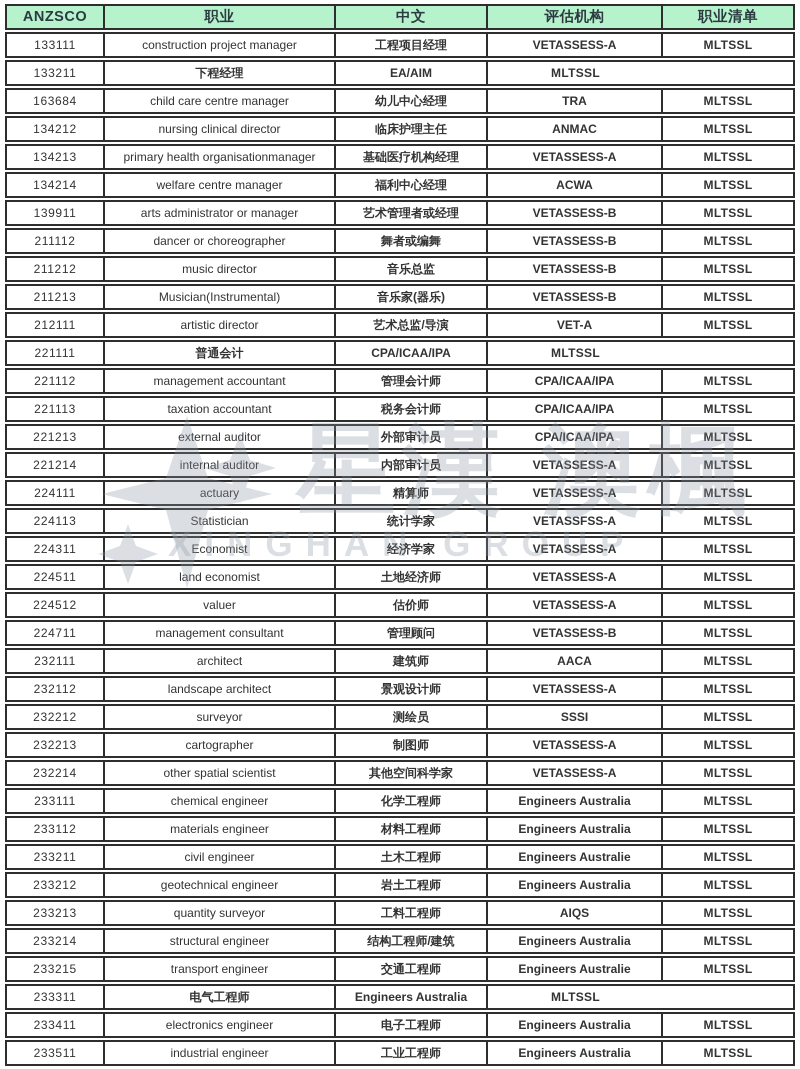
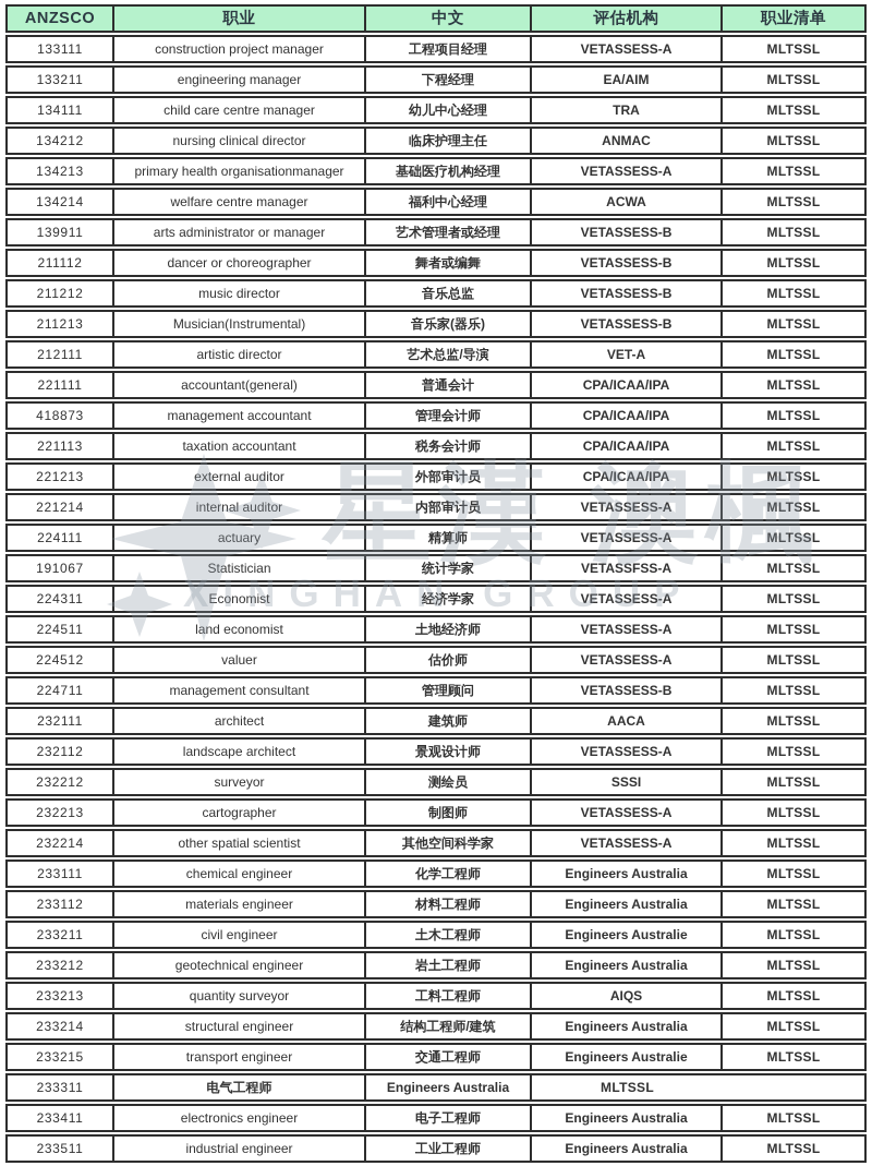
  ANZSCO
  职业
  中文
  评估机构
  职业清单
  133111
  construction project manager
  工程项目经理
  VETASSESS-A
  MLTSSL
  133211
+ engineering manager
  下程经理
  EA/AIM
  MLTSSL
- 163684
+ 134111
  child care centre manager
  幼儿中心经理
  TRA
  MLTSSL
  134212
  nursing clinical director
  临床护理主任
  ANMAC
  MLTSSL
  134213
  primary health organisationmanager
  基础医疗机构经理
  VETASSESS-A
  MLTSSL
  134214
  welfare centre manager
  福利中心经理
  ACWA
  MLTSSL
  139911
  arts administrator or manager
  艺术管理者或经理
  VETASSESS-B
  MLTSSL
  211112
  dancer or choreographer
  舞者或编舞
  VETASSESS-B
  MLTSSL
  211212
  music director
  音乐总监
  VETASSESS-B
  MLTSSL
  211213
  Musician(Instrumental)
  音乐家(器乐)
  VETASSESS-B
  MLTSSL
  212111
  artistic director
  艺术总监/导演
  VET-A
  MLTSSL
  221111
+ accountant(general)
  普通会计
  CPA/ICAA/IPA
  MLTSSL
- 221112
+ 418873
  management accountant
  管理会计师
  CPA/ICAA/IPA
  MLTSSL
  221113
  taxation accountant
  税务会计师
  CPA/ICAA/IPA
  MLTSSL
  221213
  external auditor
  外部审计员
  CPA/ICAA/IPA
  MLTSSL
  221214
  internal auditor
  内部审计员
  VETASSESS-A
  MLTSSL
  224111
  actuary
  精算师
  VETASSESS-A
  MLTSSL
- 224113
+ 191067
  Statistician
  统计学家
  VETASSFSS-A
  MLTSSL
  224311
  Economist
  经济学家
  VETASSESS-A
  MLTSSL
  224511
  land economist
  土地经济师
  VETASSESS-A
  MLTSSL
  224512
  valuer
  估价师
  VETASSESS-A
  MLTSSL
  224711
  management consultant
  管理顾问
  VETASSESS-B
  MLTSSL
  232111
  architect
  建筑师
  AACA
  MLTSSL
  232112
  landscape architect
  景观设计师
  VETASSESS-A
  MLTSSL
  232212
  surveyor
  测绘员
  SSSI
  MLTSSL
  232213
  cartographer
  制图师
  VETASSESS-A
  MLTSSL
  232214
  other spatial scientist
  其他空间科学家
  VETASSESS-A
  MLTSSL
  233111
  chemical engineer
  化学工程师
  Engineers Australia
  MLTSSL
  233112
  materials engineer
  材料工程师
  Engineers Australia
  MLTSSL
  233211
  civil engineer
  土木工程师
  Engineers Australie
  MLTSSL
  233212
  geotechnical engineer
  岩土工程师
  Engineers Australia
  MLTSSL
  233213
  quantity surveyor
  工料工程师
  AIQS
  MLTSSL
  233214
  structural engineer
  结构工程师/建筑
  Engineers Australia
  MLTSSL
  233215
  transport engineer
  交通工程师
  Engineers Australie
  MLTSSL
  233311
  电气工程师
  Engineers Australia
  MLTSSL
  233411
  electronics engineer
  电子工程师
  Engineers Australia
  MLTSSL
  233511
  industrial engineer
  工业工程师
  Engineers Australia
  MLTSSL
  星漢 澳楓
  XINGHAN GROUP
